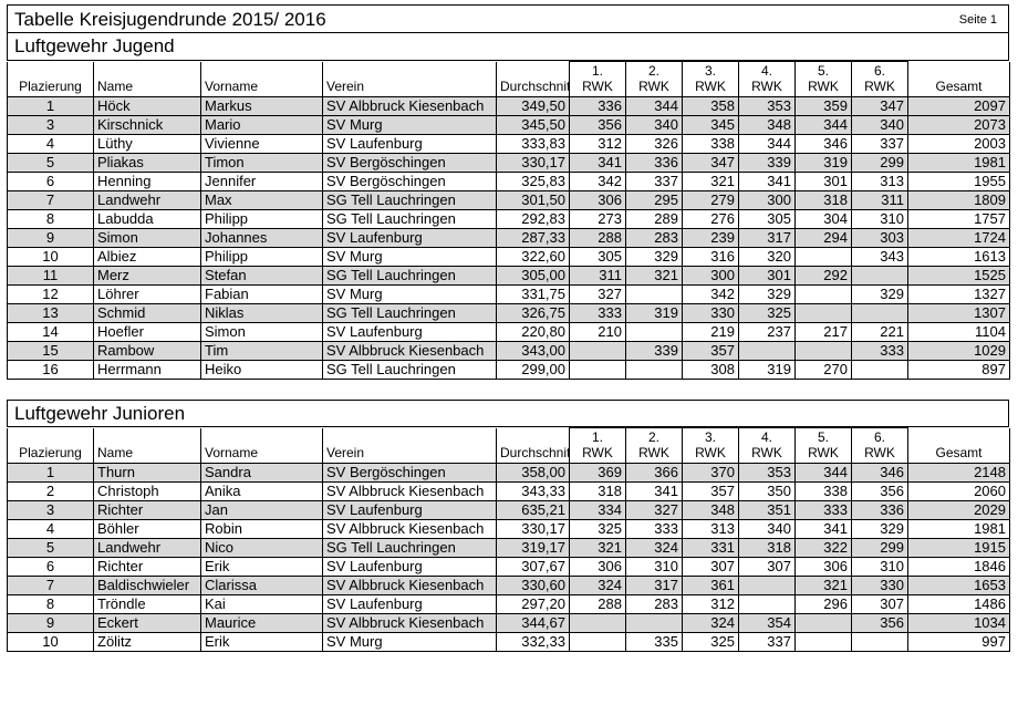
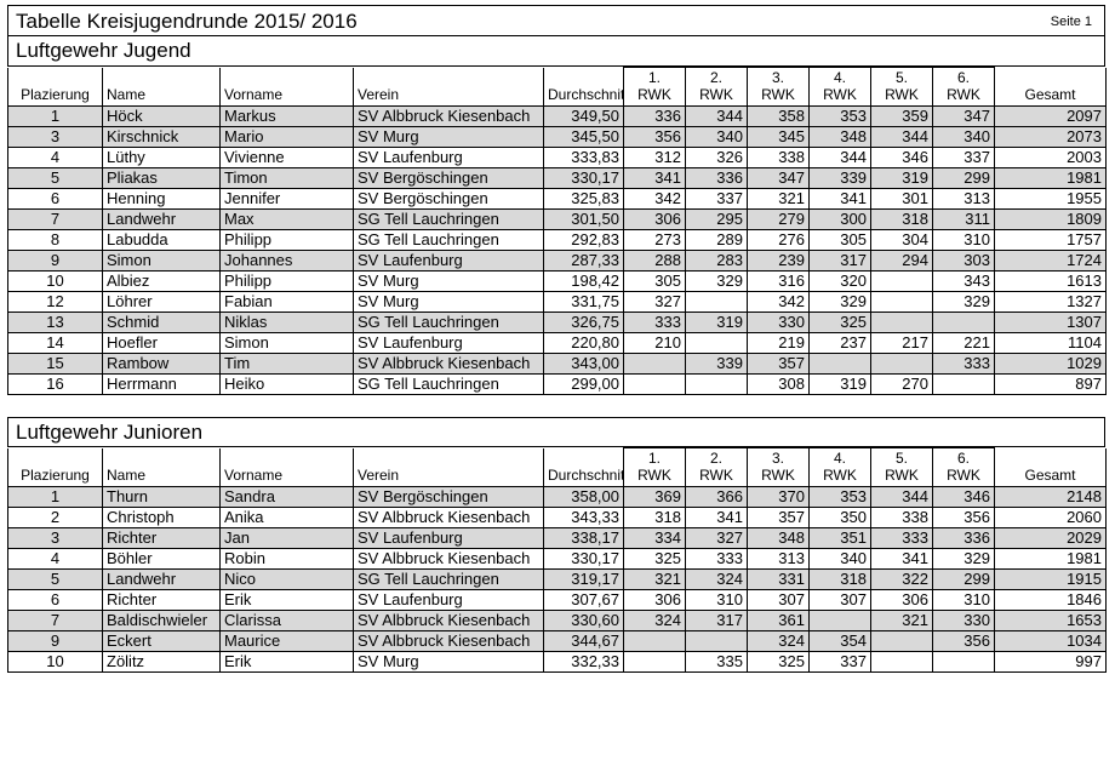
  Tabelle Kreisjugendrunde 2015/ 2016
  Seite 1
  Luftgewehr Jugend
  					1.	2.	3.	4.	5.	6.
  Plazierung	Name	Vorname	Verein	Durchschnit	RWK	RWK	RWK	RWK	RWK	RWK	Gesamt
  1	Höck	Markus	SV Albbruck Kiesenbach	349,50	336	344	358	353	359	347	2097
  3	Kirschnick	Mario	SV Murg	345,50	356	340	345	348	344	340	2073
  4	Lüthy	Vivienne	SV Laufenburg	333,83	312	326	338	344	346	337	2003
  5	Pliakas	Timon	SV Bergöschingen	330,17	341	336	347	339	319	299	1981
  6	Henning	Jennifer	SV Bergöschingen	325,83	342	337	321	341	301	313	1955
  7	Landwehr	Max	SG Tell Lauchringen	301,50	306	295	279	300	318	311	1809
  8	Labudda	Philipp	SG Tell Lauchringen	292,83	273	289	276	305	304	310	1757
  9	Simon	Johannes	SV Laufenburg	287,33	288	283	239	317	294	303	1724
- 10	Albiez	Philipp	SV Murg	322,60	305	329	316	320		343	1613
+ 10	Albiez	Philipp	SV Murg	198,42	305	329	316	320		343	1613
- 11	Merz	Stefan	SG Tell Lauchringen	305,00	311	321	300	301	292		1525
  12	Löhrer	Fabian	SV Murg	331,75	327		342	329		329	1327
  13	Schmid	Niklas	SG Tell Lauchringen	326,75	333	319	330	325			1307
  14	Hoefler	Simon	SV Laufenburg	220,80	210		219	237	217	221	1104
  15	Rambow	Tim	SV Albbruck Kiesenbach	343,00		339	357			333	1029
  16	Herrmann	Heiko	SG Tell Lauchringen	299,00			308	319	270		897
  Luftgewehr Junioren
  					1.	2.	3.	4.	5.	6.
  Plazierung	Name	Vorname	Verein	Durchschnit	RWK	RWK	RWK	RWK	RWK	RWK	Gesamt
  1	Thurn	Sandra	SV Bergöschingen	358,00	369	366	370	353	344	346	2148
  2	Christoph	Anika	SV Albbruck Kiesenbach	343,33	318	341	357	350	338	356	2060
- 3	Richter	Jan	SV Laufenburg	635,21	334	327	348	351	333	336	2029
+ 3	Richter	Jan	SV Laufenburg	338,17	334	327	348	351	333	336	2029
  4	Böhler	Robin	SV Albbruck Kiesenbach	330,17	325	333	313	340	341	329	1981
  5	Landwehr	Nico	SG Tell Lauchringen	319,17	321	324	331	318	322	299	1915
  6	Richter	Erik	SV Laufenburg	307,67	306	310	307	307	306	310	1846
  7	Baldischwieler	Clarissa	SV Albbruck Kiesenbach	330,60	324	317	361		321	330	1653
- 8	Tröndle	Kai	SV Laufenburg	297,20	288	283	312		296	307	1486
  9	Eckert	Maurice	SV Albbruck Kiesenbach	344,67			324	354		356	1034
  10	Zölitz	Erik	SV Murg	332,33		335	325	337			997
